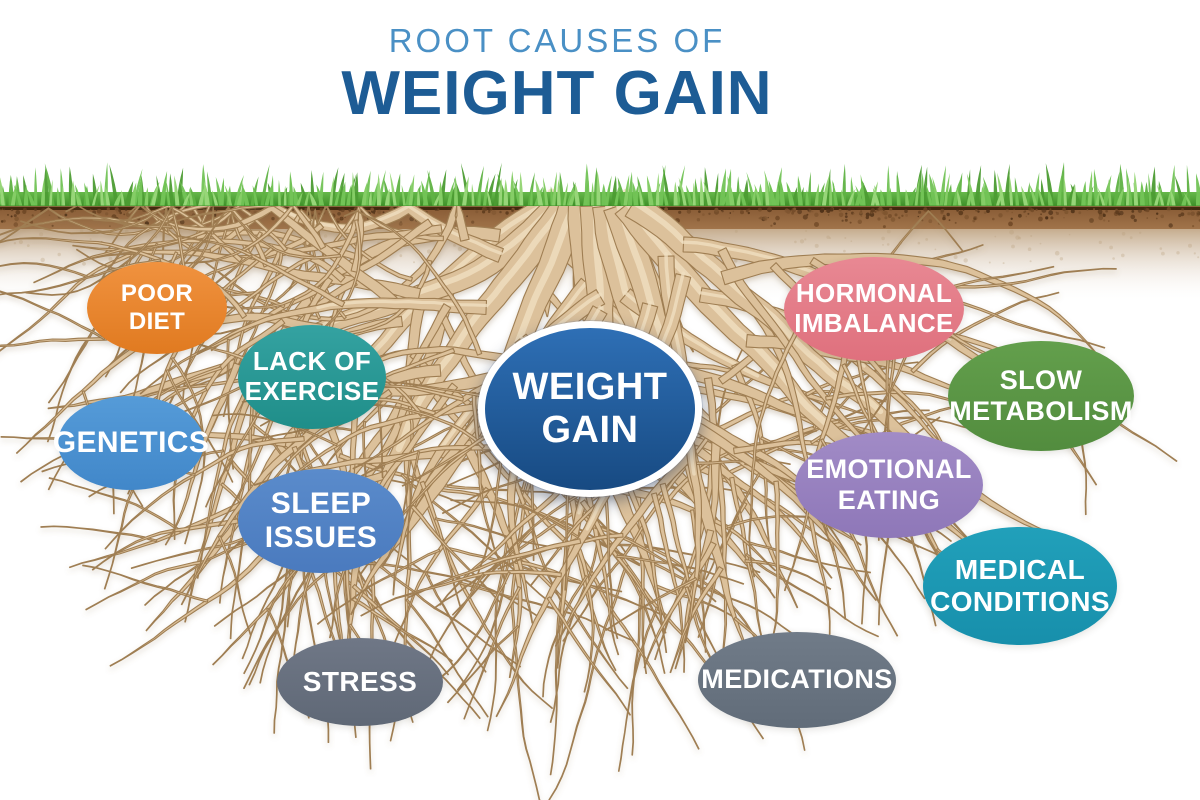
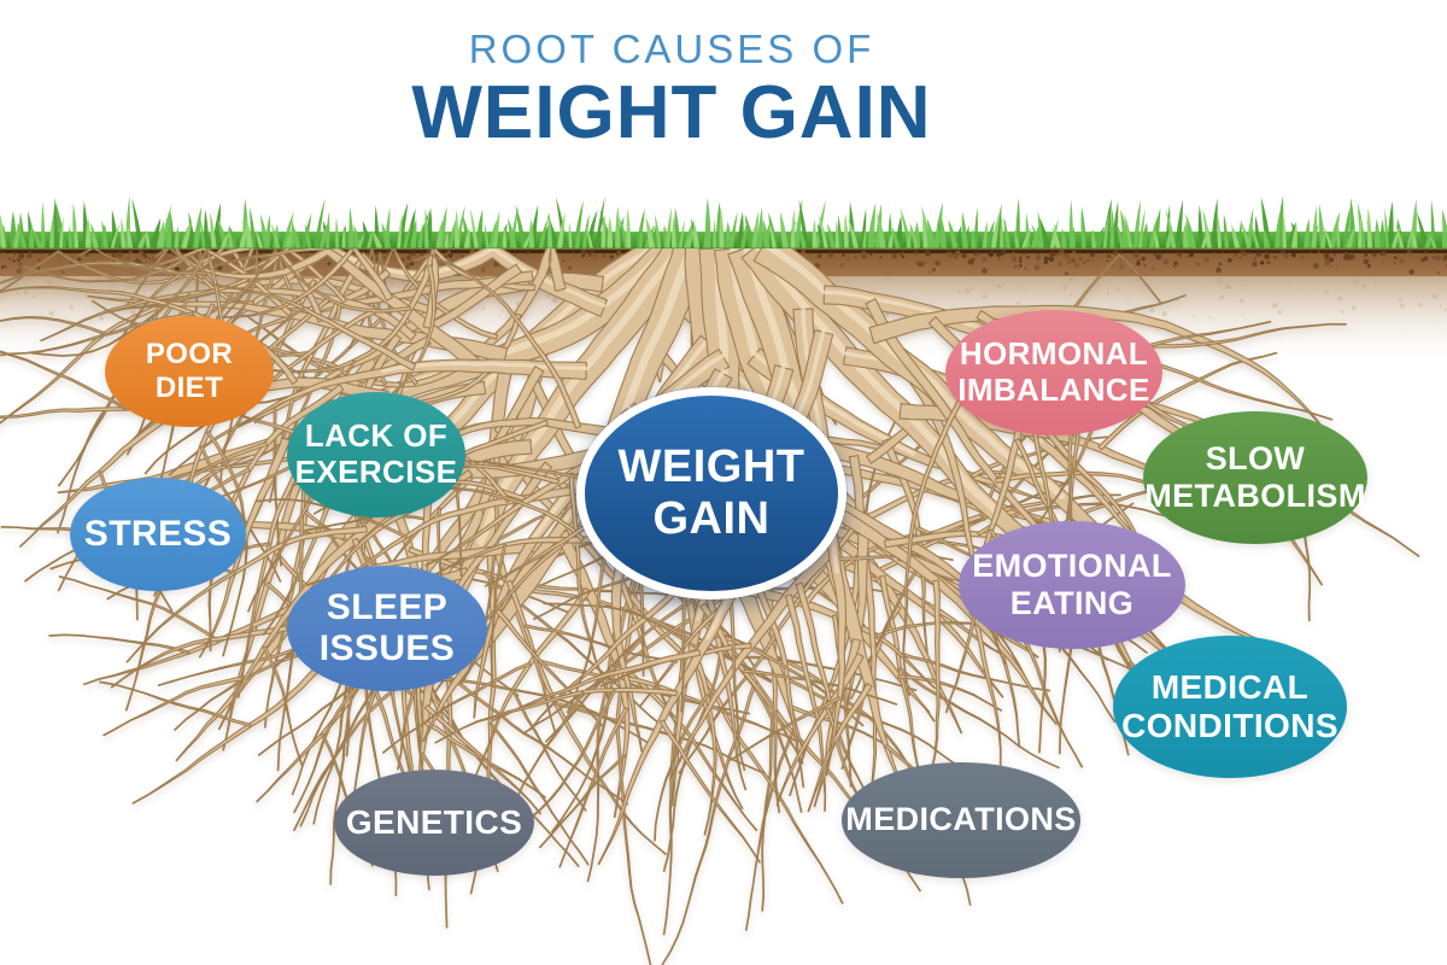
  ROOT CAUSES OF
  WEIGHT GAIN
  POOR
  DIET
  LACK OF
  EXERCISE
- GENETICS
+ STRESS
  SLEEP
  ISSUES
- STRESS
+ GENETICS
  HORMONAL
  IMBALANCE
  SLOW
  METABOLISM
  EMOTIONAL
  EATING
  MEDICAL
  CONDITIONS
  MEDICATIONS
  WEIGHT
  GAIN
